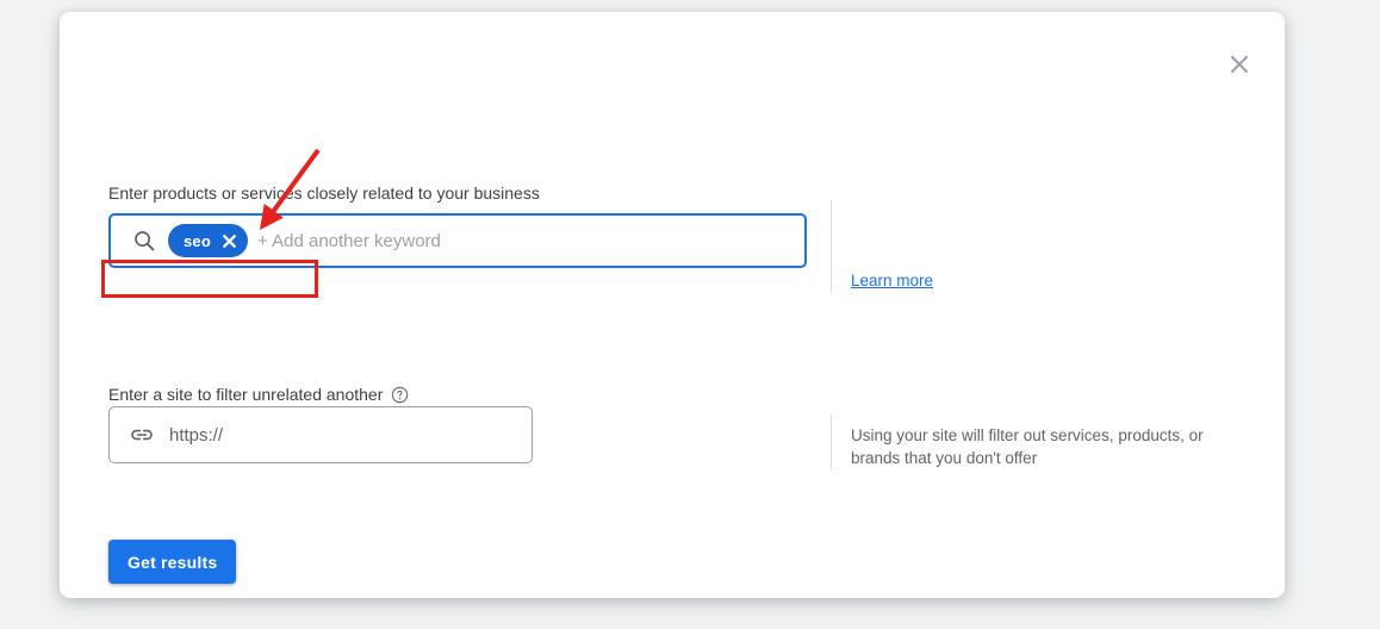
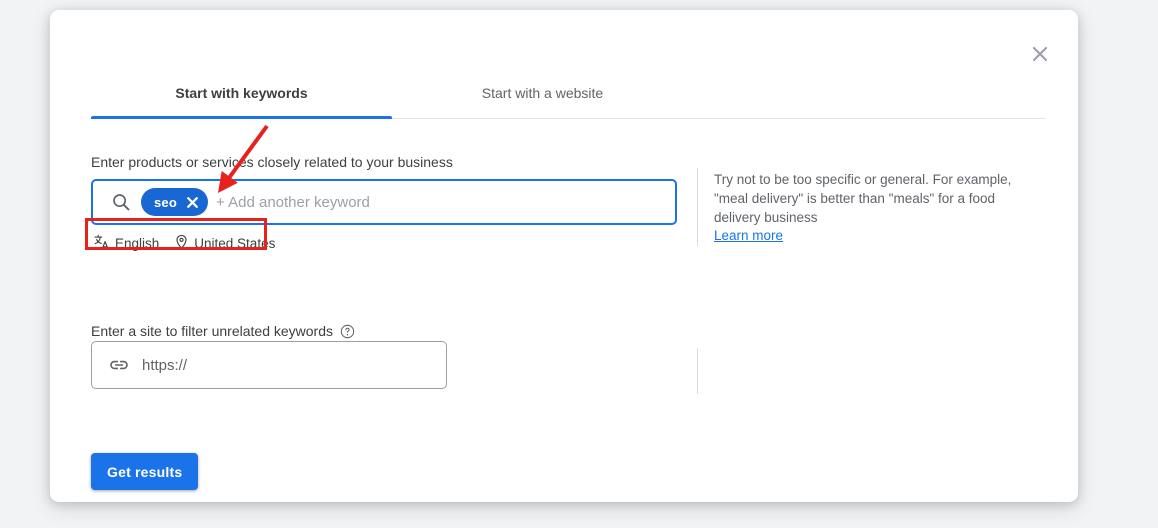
+ Start with keywords
+ Start with a website
  Enter products or servics closely related to your business
  seo
  + Add another keyword
+ English
+ United States
+ Try not to be too specific or general. For example, "meal delivery" is better than "meals" for a food delivery business
  Learn more
- Enter a site to filter unrelated another
+ Enter a site to filter unrelated keywords
  https://
- Using your site will filter out services, products, or brands that you don't offer
  Get results
